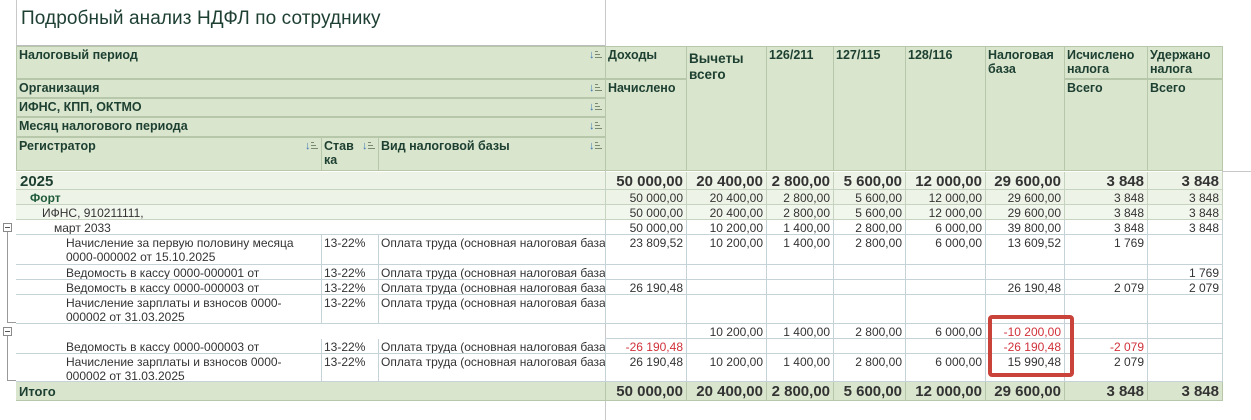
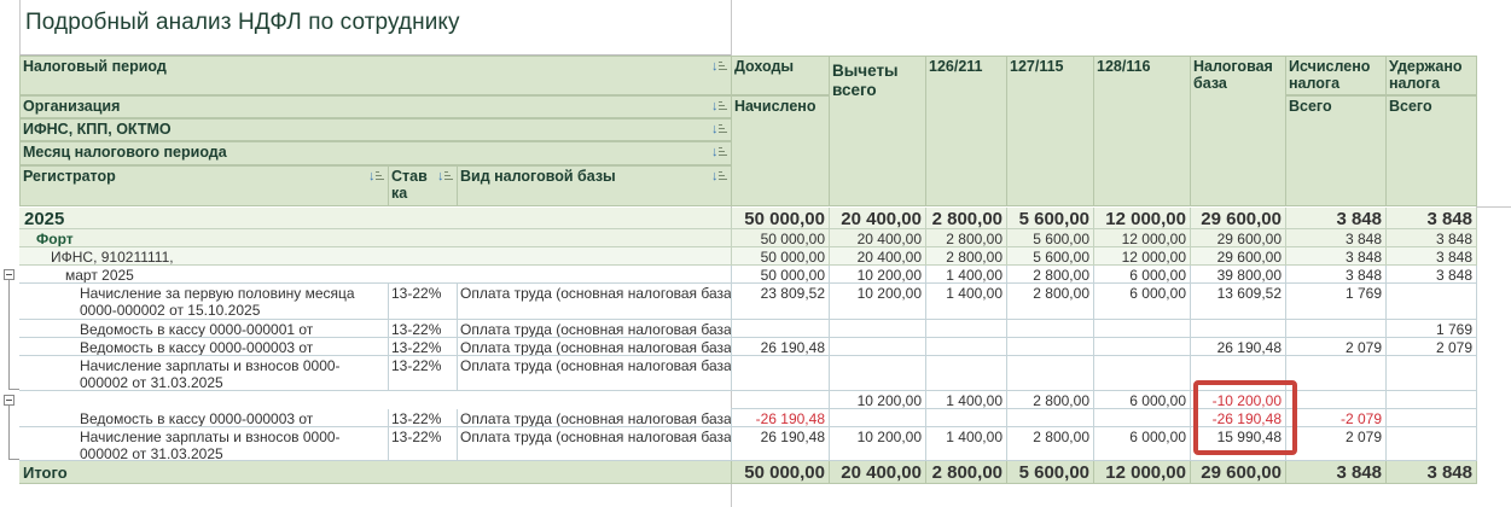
  Подробный анализ НДФЛ по сотруднику
  Налоговый период
  ↓
  Организация
  ↓
  ИФНС, КПП, ОКТМО
  ↓
  Месяц налогового периода
  ↓
  Регистратор
  ↓
  Став
  ка
  ↓
  Вид налоговой базы
  ↓
  Доходы
  Начислено
  Вычеты всего
  126/211
  127/115
  128/116
  Налоговая база
  Исчислено налога
  Всего
  Удержано налога
  Всего
  2025
  50 000,00
  20 400,00
  2 800,00
  5 600,00
  12 000,00
  29 600,00
  3 848
  3 848
  Форт
  50 000,00
  20 400,00
  2 800,00
  5 600,00
  12 000,00
  29 600,00
  3 848
  3 848
  ИФНС, 910211111,
  50 000,00
  20 400,00
  2 800,00
  5 600,00
  12 000,00
  29 600,00
  3 848
  3 848
- март 2033
+ март 2025
  50 000,00
  10 200,00
  1 400,00
  2 800,00
  6 000,00
  39 800,00
  3 848
  3 848
  Начисление за первую половину месяца 0000-000002 от 15.10.2025
  13-22%
  Оплата труда (основная налоговая база
  23 809,52
  10 200,00
  1 400,00
  2 800,00
  6 000,00
  13 609,52
  1 769
  Ведомость в кассу 0000-000001 от
  13-22%
  Оплата труда (основная налоговая база
  1 769
  Ведомость в кассу 0000-000003 от
  13-22%
  Оплата труда (основная налоговая база
  26 190,48
  26 190,48
  2 079
  2 079
  Начисление зарплаты и взносов 0000-000002 от 31.03.2025
  13-22%
  Оплата труда (основная налоговая база
  10 200,00
  1 400,00
  2 800,00
  6 000,00
  -10 200,00
  Ведомость в кассу 0000-000003 от
  13-22%
  Оплата труда (основная налоговая база
  -26 190,48
  -26 190,48
  -2 079
  Начисление зарплаты и взносов 0000-000002 от 31.03.2025
  13-22%
  Оплата труда (основная налоговая база
  26 190,48
  10 200,00
  1 400,00
  2 800,00
  6 000,00
  15 990,48
  2 079
  Итого
  50 000,00
  20 400,00
  2 800,00
  5 600,00
  12 000,00
  29 600,00
  3 848
  3 848
